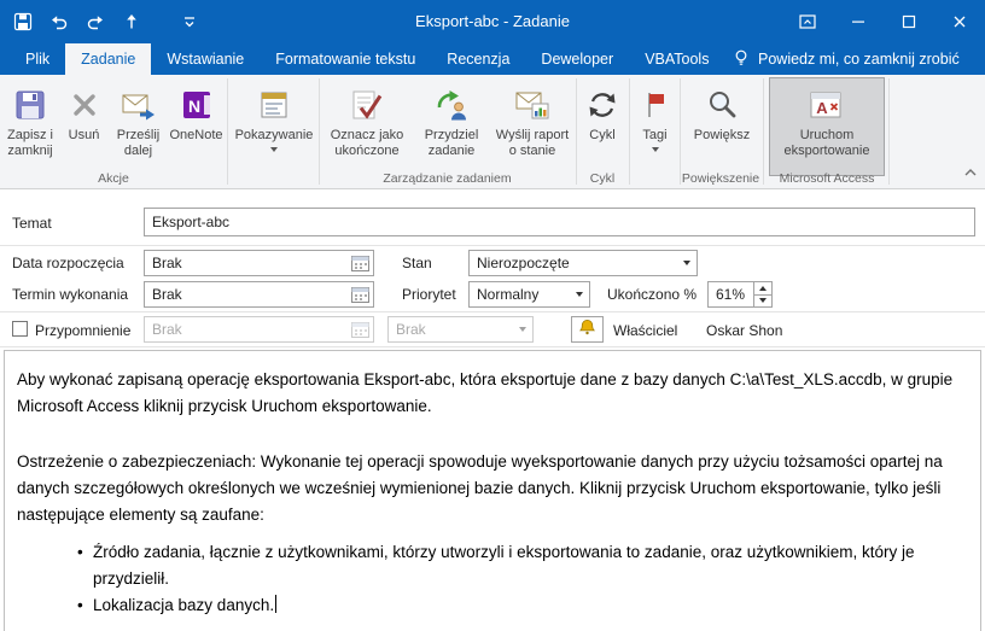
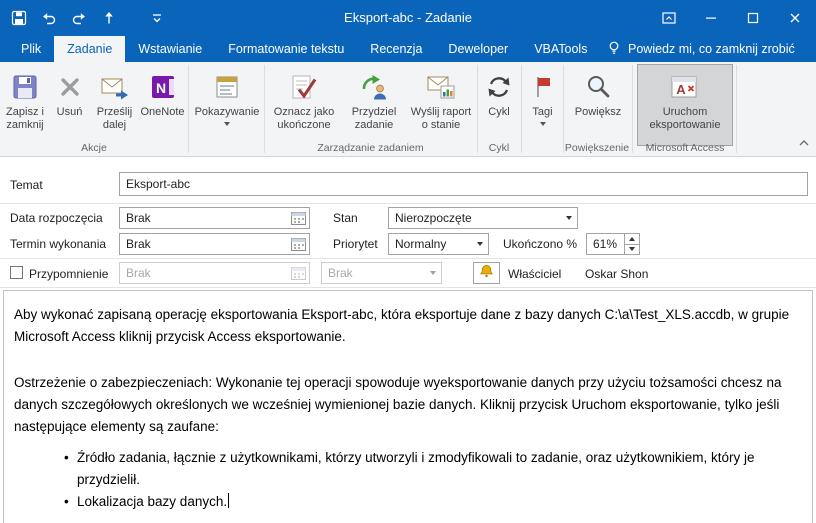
  Eksport-abc - Zadanie
  Plik
  Zadanie
  Wstawianie
  Formatowanie tekstu
  Recenzja
  Deweloper
  VBATools
  Powiedz mi, co zamknij zrobić
  Zapisz i
  zamknij
  Usuń
  Prześlij
  dalej
  N
  OneNote
  Pokazywanie
  Oznacz jako
  ukończone
  Przydziel
  zadanie
  Wyślij raport
  o stanie
  Cykl
  Tagi
  Powiększ
  A
  Uruchom
  eksportowanie
  Akcje
  Zarządzanie zadaniem
  Cykl
  Powiększenie
  Microsoft Access
  Temat
  Eksport-abc
  Data rozpoczęcia
  Brak
  Stan
  Nierozpoczęte
  Termin wykonania
  Brak
  Priorytet
  Normalny
  Ukończono %
  61%
  Przypomnienie
  Brak
  Brak
  Właściciel
  Oskar Shon
- Aby wykonać zapisaną operację eksportowania Eksport-abc, która eksportuje dane z bazy danych C:\a\Test_XLS.accdb, w grupie Microsoft Access kliknij przycisk Uruchom eksportowanie.
+ Aby wykonać zapisaną operację eksportowania Eksport-abc, która eksportuje dane z bazy danych C:\a\Test_XLS.accdb, w grupie Microsoft Access kliknij przycisk Access eksportowanie.
- Ostrzeżenie o zabezpieczeniach: Wykonanie tej operacji spowoduje wyeksportowanie danych przy użyciu tożsamości opartej na danych szczegółowych określonych we wcześniej wymienionej bazie danych. Kliknij przycisk Uruchom eksportowanie, tylko jeśli następujące elementy są zaufane:
+ Ostrzeżenie o zabezpieczeniach: Wykonanie tej operacji spowoduje wyeksportowanie danych przy użyciu tożsamości chcesz na danych szczegółowych określonych we wcześniej wymienionej bazie danych. Kliknij przycisk Uruchom eksportowanie, tylko jeśli następujące elementy są zaufane:
- Źródło zadania, łącznie z użytkownikami, którzy utworzyli i eksportowania to zadanie, oraz użytkownikiem, który je przydzielił.
+ Źródło zadania, łącznie z użytkownikami, którzy utworzyli i zmodyfikowali to zadanie, oraz użytkownikiem, który je przydzielił.
  Lokalizacja bazy danych.
